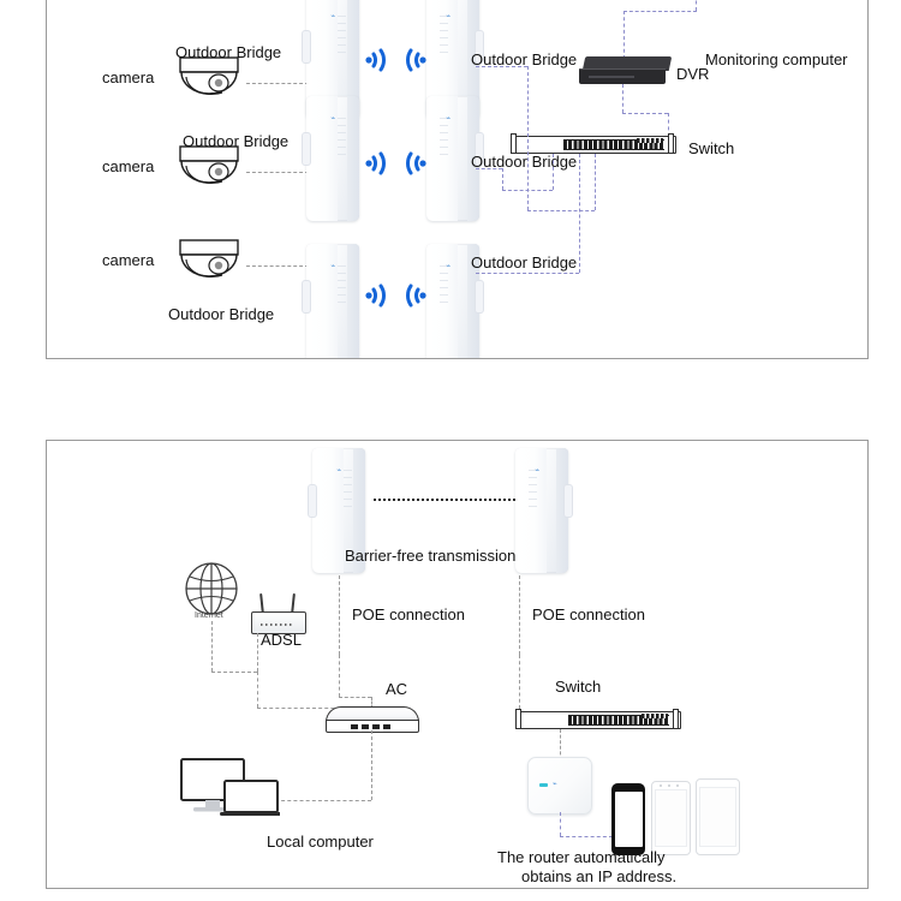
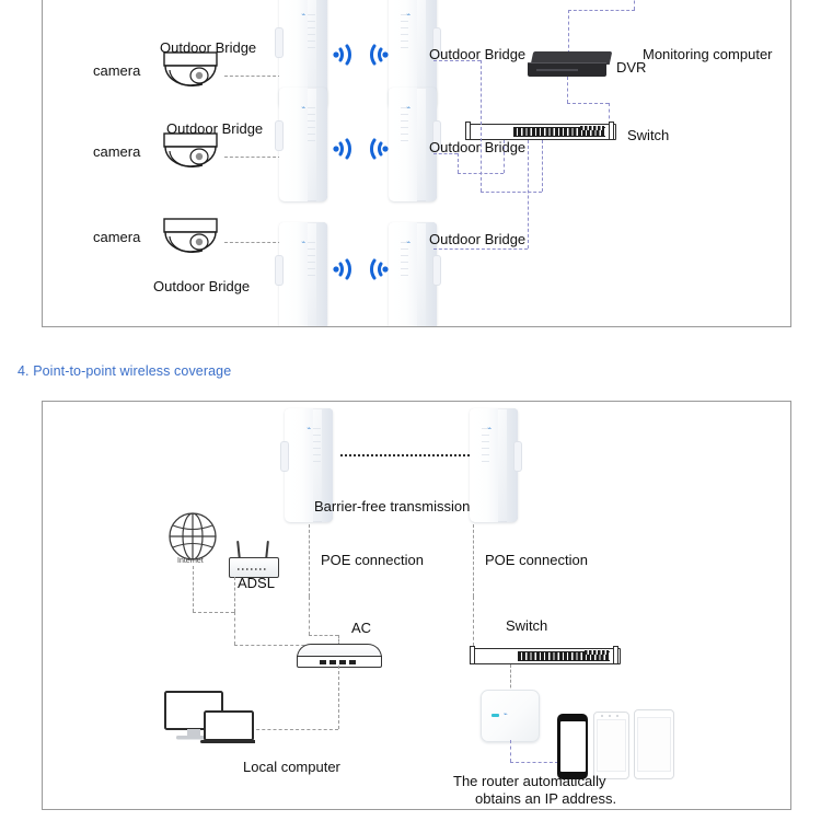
  camera
  Outdoor Bridge
  Outdoor Bridge
  camera
  Outdoor Bridge
  Outdoor Bridge
  camera
  Outdoor Bridge
  Outdoor Bridge
  Monitoring computer
  DVR
  Switch
+ 4. Point-to-point wireless coverage
  Barrier-free transmission
  POE connection
  POE connection
  ADSL
  AC
  Local computer
  Switch
  The router automatically
  obtains an IP address.
